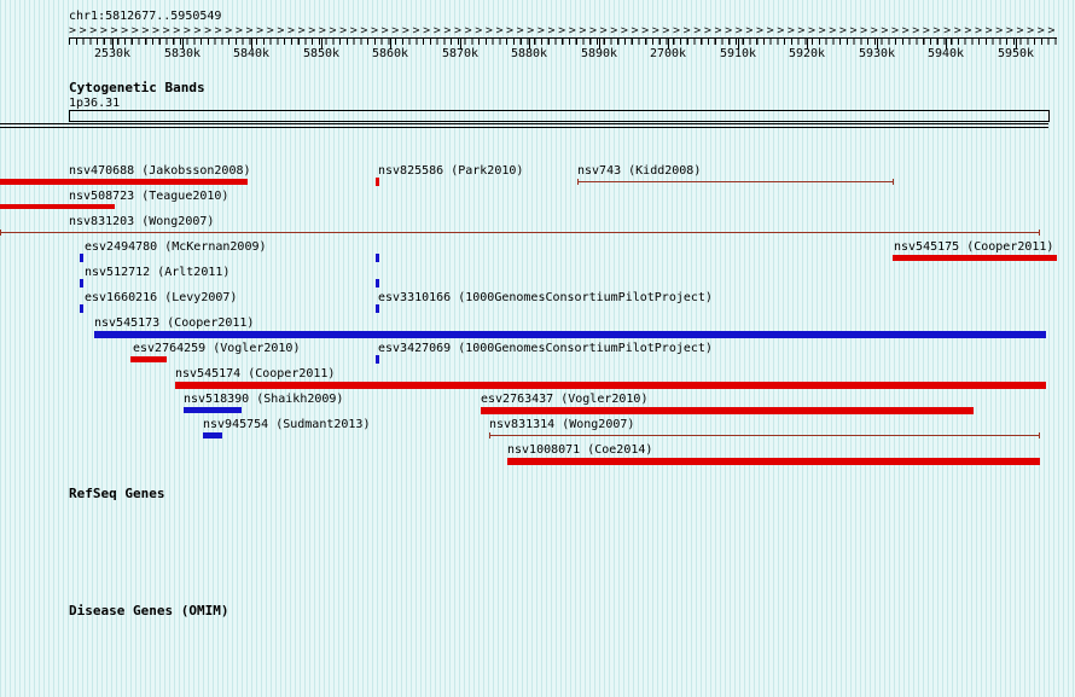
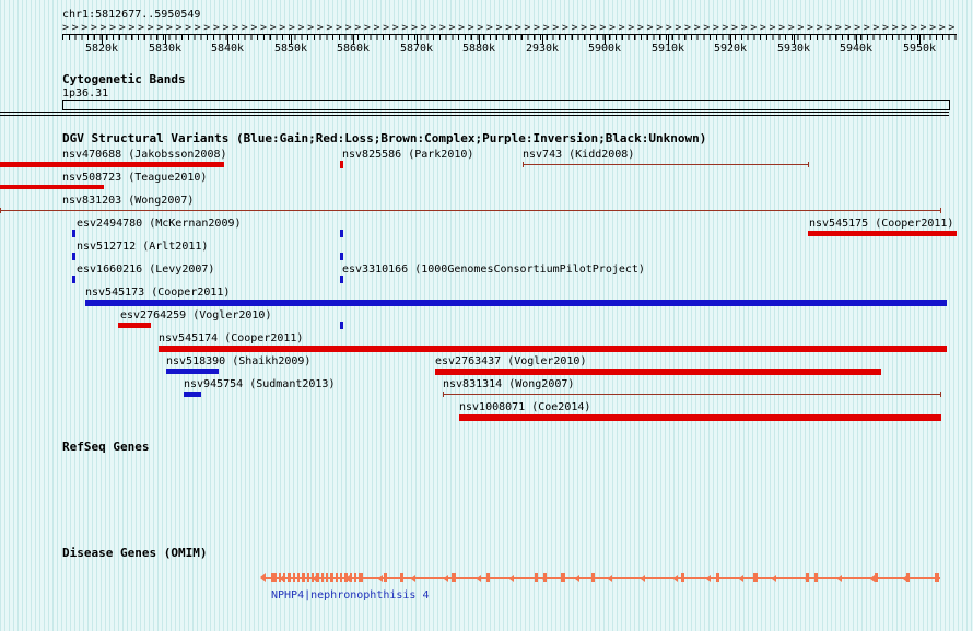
  chr1:5812677..5950549
  >>>>>>>>>>>>>>>>>>>>>>>>>>>>>>>>>>>>>>>>>>>>>>>>>>>>>>>>>>>>>>>>>>>>>>>>>>>>>>>>>>>>>>>>>>>>>>>
- 2530k
+ 5820k
  5830k
  5840k
  5850k
  5860k
  5870k
  5880k
- 5890k
+ 2930k
- 2700k
+ 5900k
  5910k
  5920k
  5930k
  5940k
  5950k
  Cytogenetic Bands
  1p36.31
+ DGV Structural Variants (Blue:Gain;Red:Loss;Brown:Complex;Purple:Inversion;Black:Unknown)
  nsv470688 (Jakobsson2008)
  nsv825586 (Park2010)
  nsv743 (Kidd2008)
  nsv508723 (Teague2010)
  nsv831203 (Wong2007)
  esv2494780 (McKernan2009)
  nsv545175 (Cooper2011)
  nsv512712 (Arlt2011)
  esv1660216 (Levy2007)
  esv3310166 (1000GenomesConsortiumPilotProject)
  nsv545173 (Cooper2011)
  esv2764259 (Vogler2010)
- esv3427069 (1000GenomesConsortiumPilotProject)
  nsv545174 (Cooper2011)
  nsv518390 (Shaikh2009)
  esv2763437 (Vogler2010)
  nsv945754 (Sudmant2013)
  nsv831314 (Wong2007)
  nsv1008071 (Coe2014)
  RefSeq Genes
  Disease Genes (OMIM)
+ NPHP4|nephronophthisis 4
